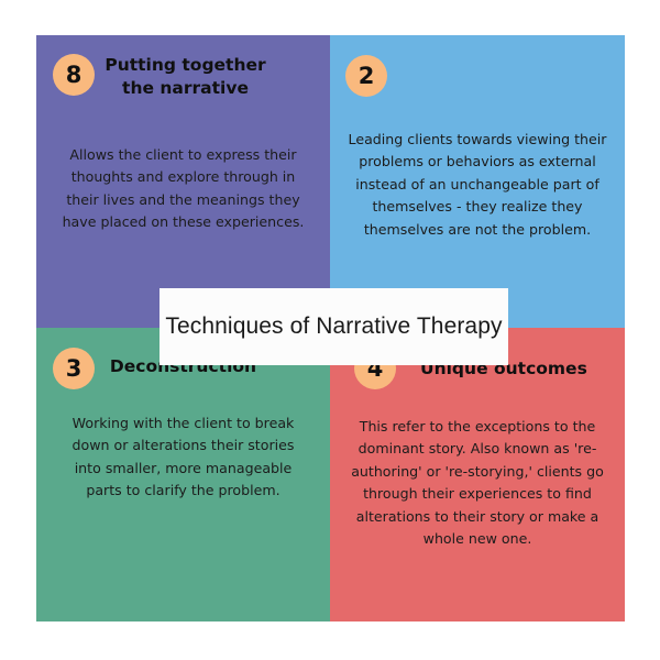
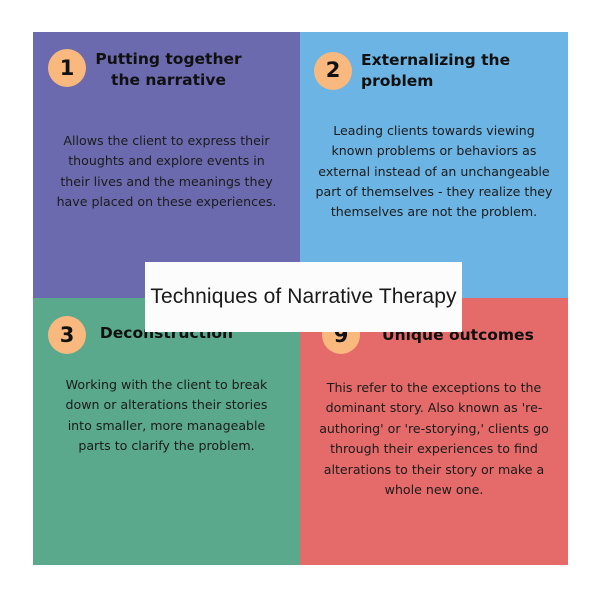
- 8
+ 1
  Putting together the narrative
- Allows the client to express their thoughts and explore through in their lives and the meanings they have placed on these experiences.
+ Allows the client to express their thoughts and explore events in their lives and the meanings they have placed on these experiences.
  2
+ Externalizing the problem
- Leading clients towards viewing their problems or behaviors as external instead of an unchangeable part of themselves - they realize they themselves are not the problem.
+ Leading clients towards viewing known problems or behaviors as external instead of an unchangeable part of themselves - they realize they themselves are not the problem.
  3
  Deconstruction
  Working with the client to break down or alterations their stories into smaller, more manageable parts to clarify the problem.
- 4
+ 9
  Unique outcomes
  This refer to the exceptions to the dominant story. Also known as 're-authoring' or 're-storying,' clients go through their experiences to find alterations to their story or make a whole new one.
  Techniques of Narrative Therapy
